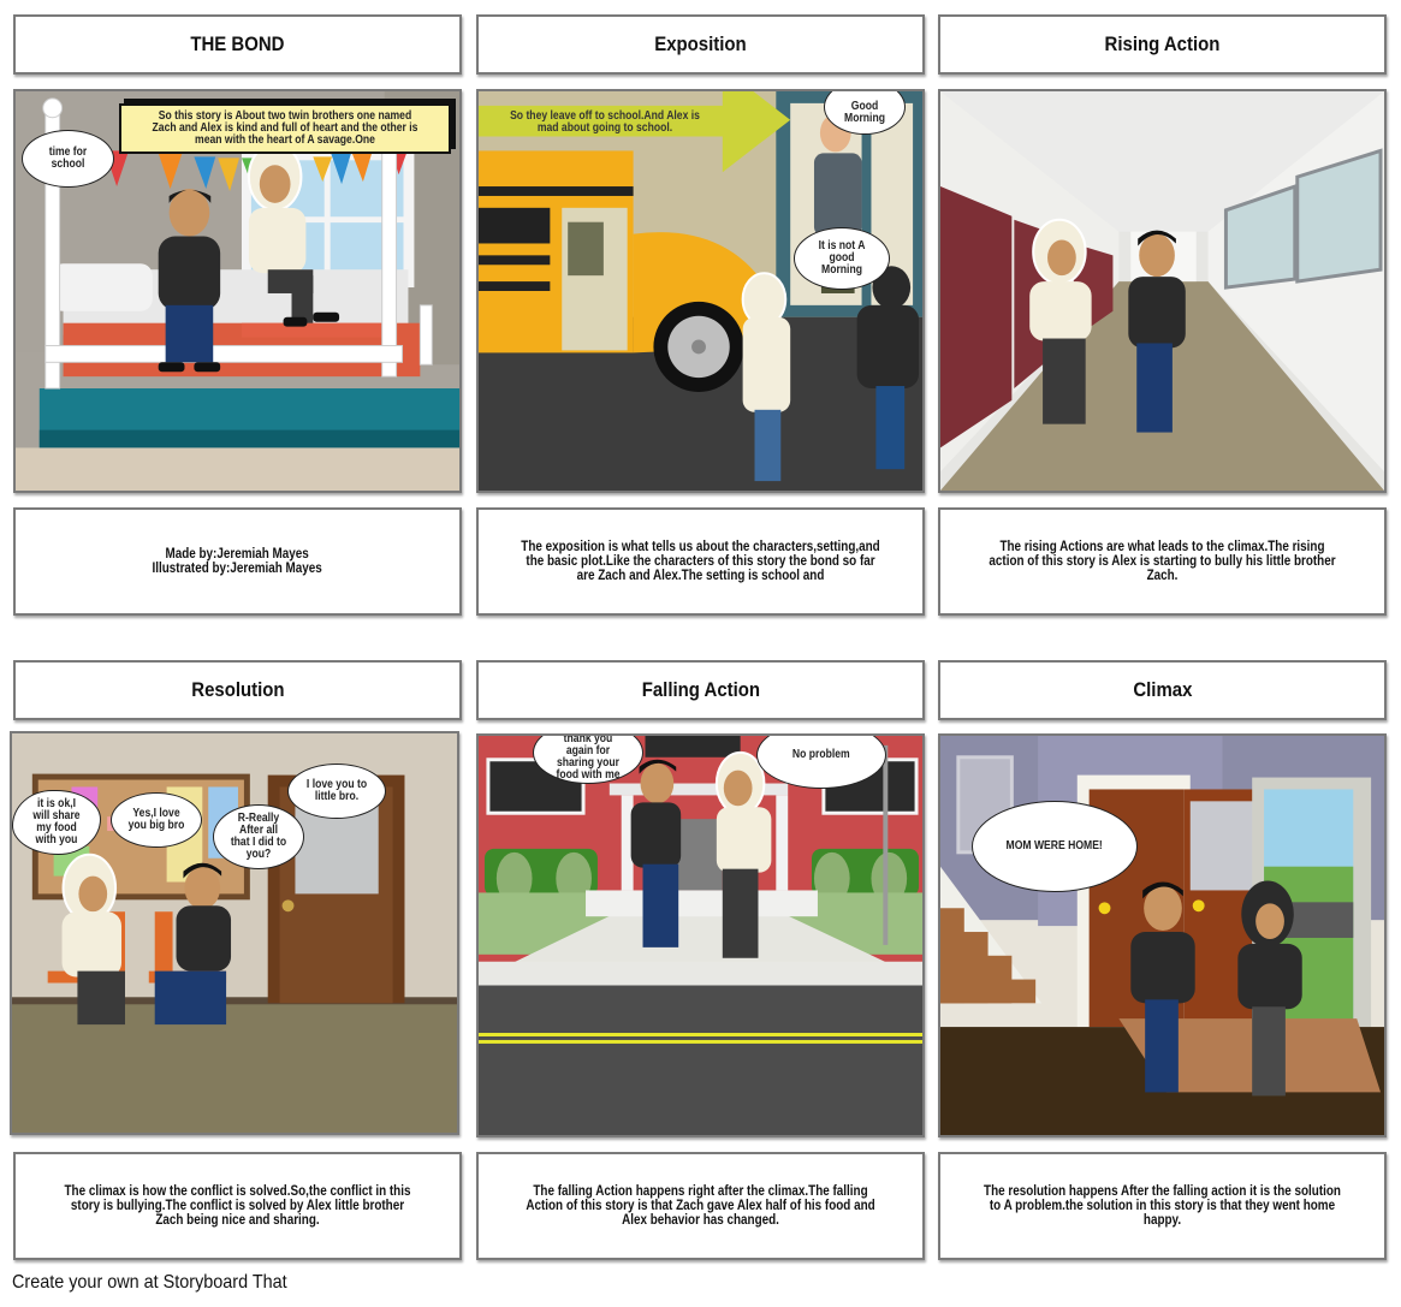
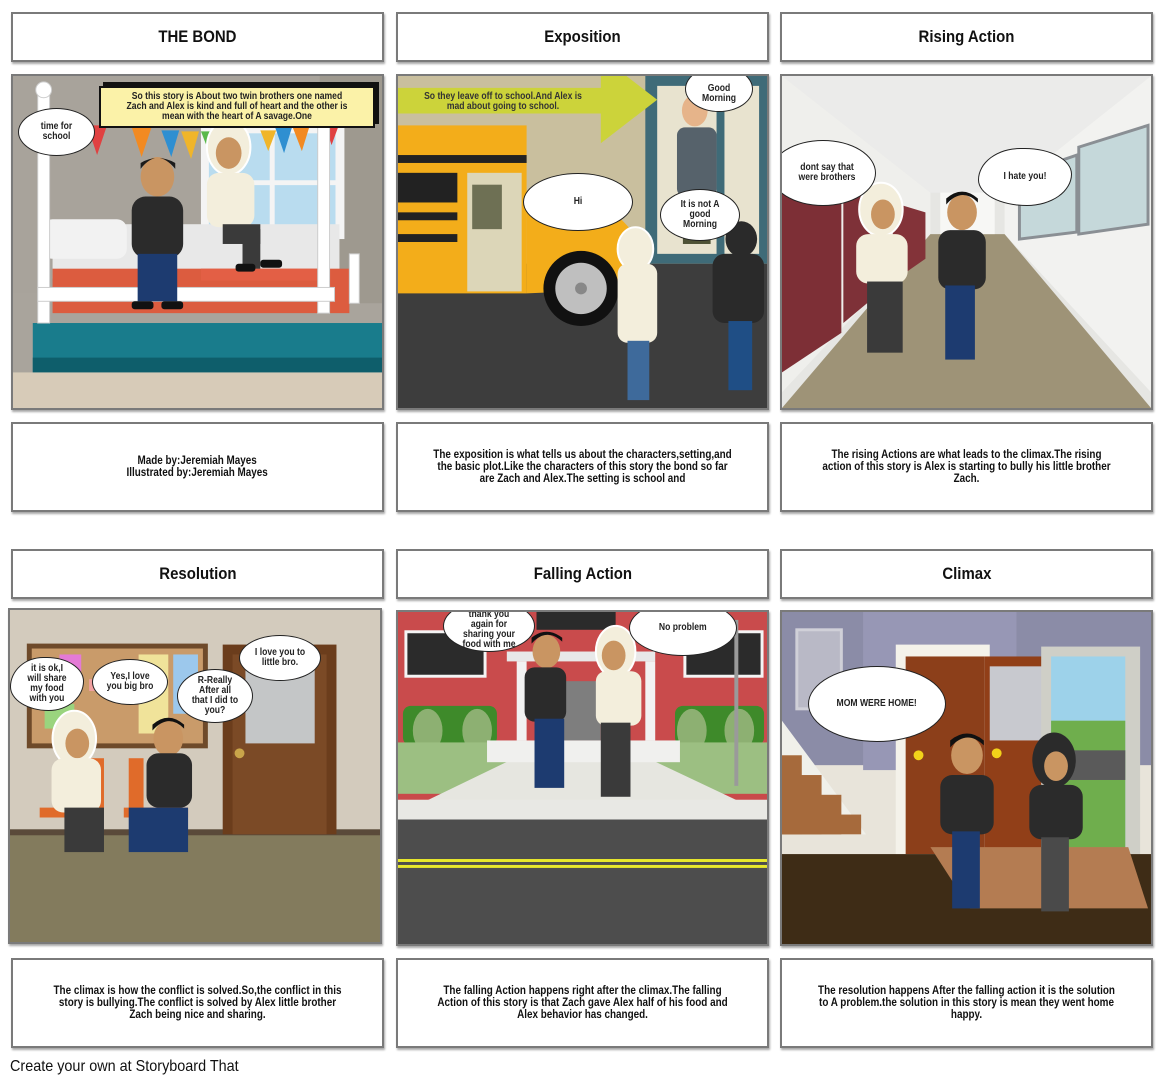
  THE BOND
  Exposition
  Rising Action
  So this story is About two twin brothers one named Zach and Alex is kind and full of heart and the other is mean with the heart of A savage.One
  time for school
  So they leave off to school.And Alex is mad about going to school.
  Good Morning
+ Hi
  It is not A good Morning
+ dont say that were brothers
+ I hate you!
  Made by:Jeremiah Mayes
  Illustrated by:Jeremiah Mayes
  The exposition is what tells us about the characters,setting,and the basic plot.Like the characters of this story the bond so far are Zach and Alex.The setting is school and
  The rising Actions are what leads to the climax.The rising action of this story is Alex is starting to bully his little brother Zach.
  Resolution
  Falling Action
  Climax
  it is ok,I will share my food with you
  Yes,I love you big bro
  R-Really After all that I did to you?
  I love you to little bro.
  thank you again for sharing your food with me
  No problem
  MOM WERE HOME!
  The climax is how the conflict is solved.So,the conflict in this story is bullying.The conflict is solved by Alex little brother Zach being nice and sharing.
  The falling Action happens right after the climax.The falling Action of this story is that Zach gave Alex half of his food and Alex behavior has changed.
- The resolution happens After the falling action it is the solution to A problem.the solution in this story is that they went home happy.
+ The resolution happens After the falling action it is the solution to A problem.the solution in this story is mean they went home happy.
  Create your own at Storyboard That
